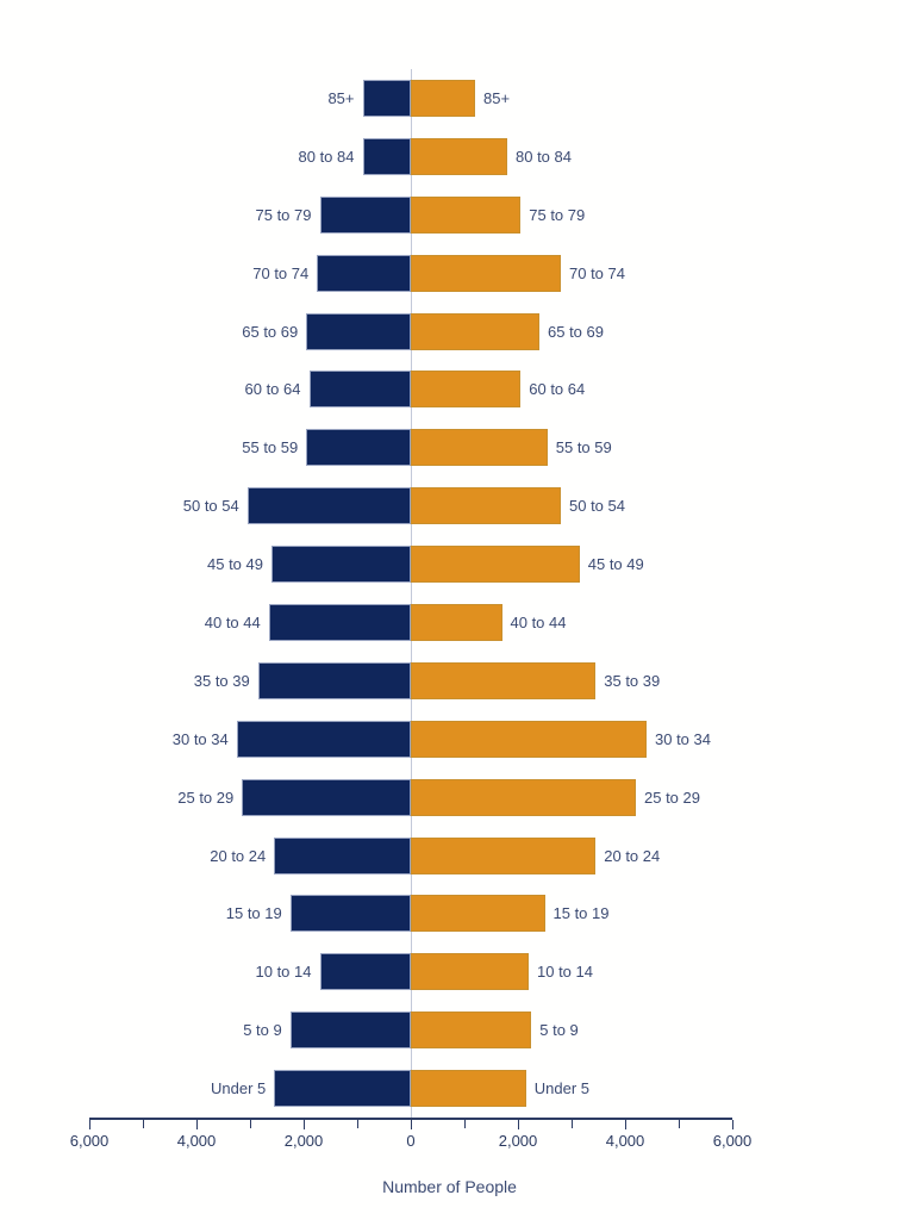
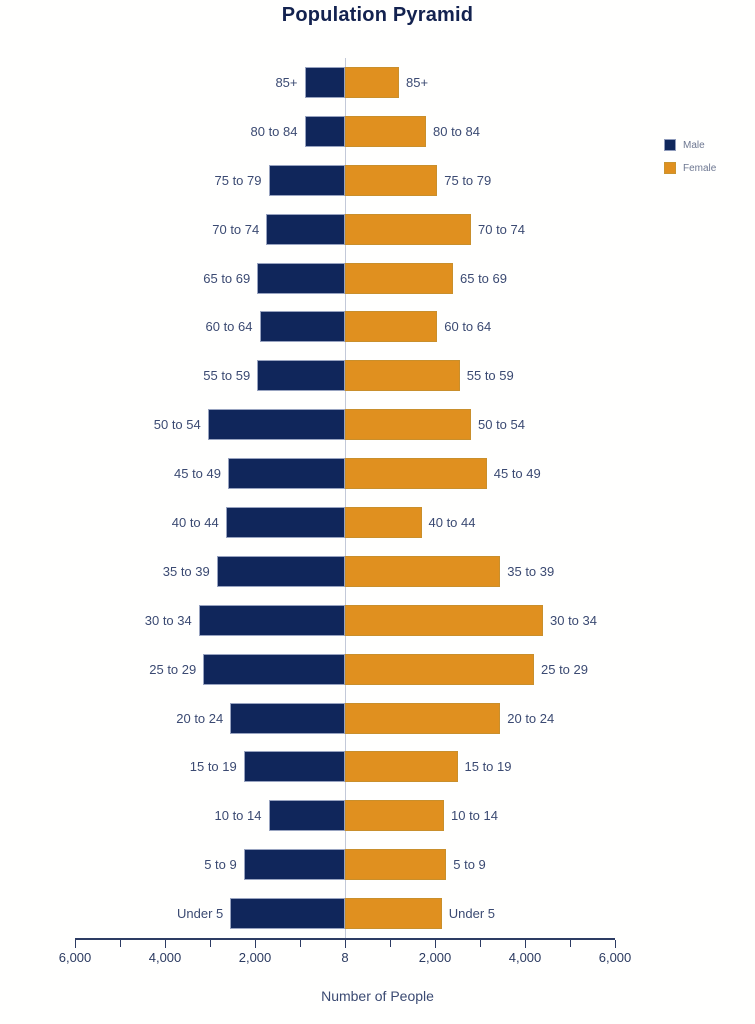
+ Population Pyramid
+ Male
+ Female
  85+
  85+
  80 to 84
  80 to 84
  75 to 79
  75 to 79
  70 to 74
  70 to 74
  65 to 69
  65 to 69
  60 to 64
  60 to 64
  55 to 59
  55 to 59
  50 to 54
  50 to 54
  45 to 49
  45 to 49
  40 to 44
  40 to 44
  35 to 39
  35 to 39
  30 to 34
  30 to 34
  25 to 29
  25 to 29
  20 to 24
  20 to 24
  15 to 19
  15 to 19
  10 to 14
  10 to 14
  5 to 9
  5 to 9
  Under 5
  Under 5
  6,000
  4,000
  2,000
- 0
+ 8
  2,000
  4,000
  6,000
  Number of People
